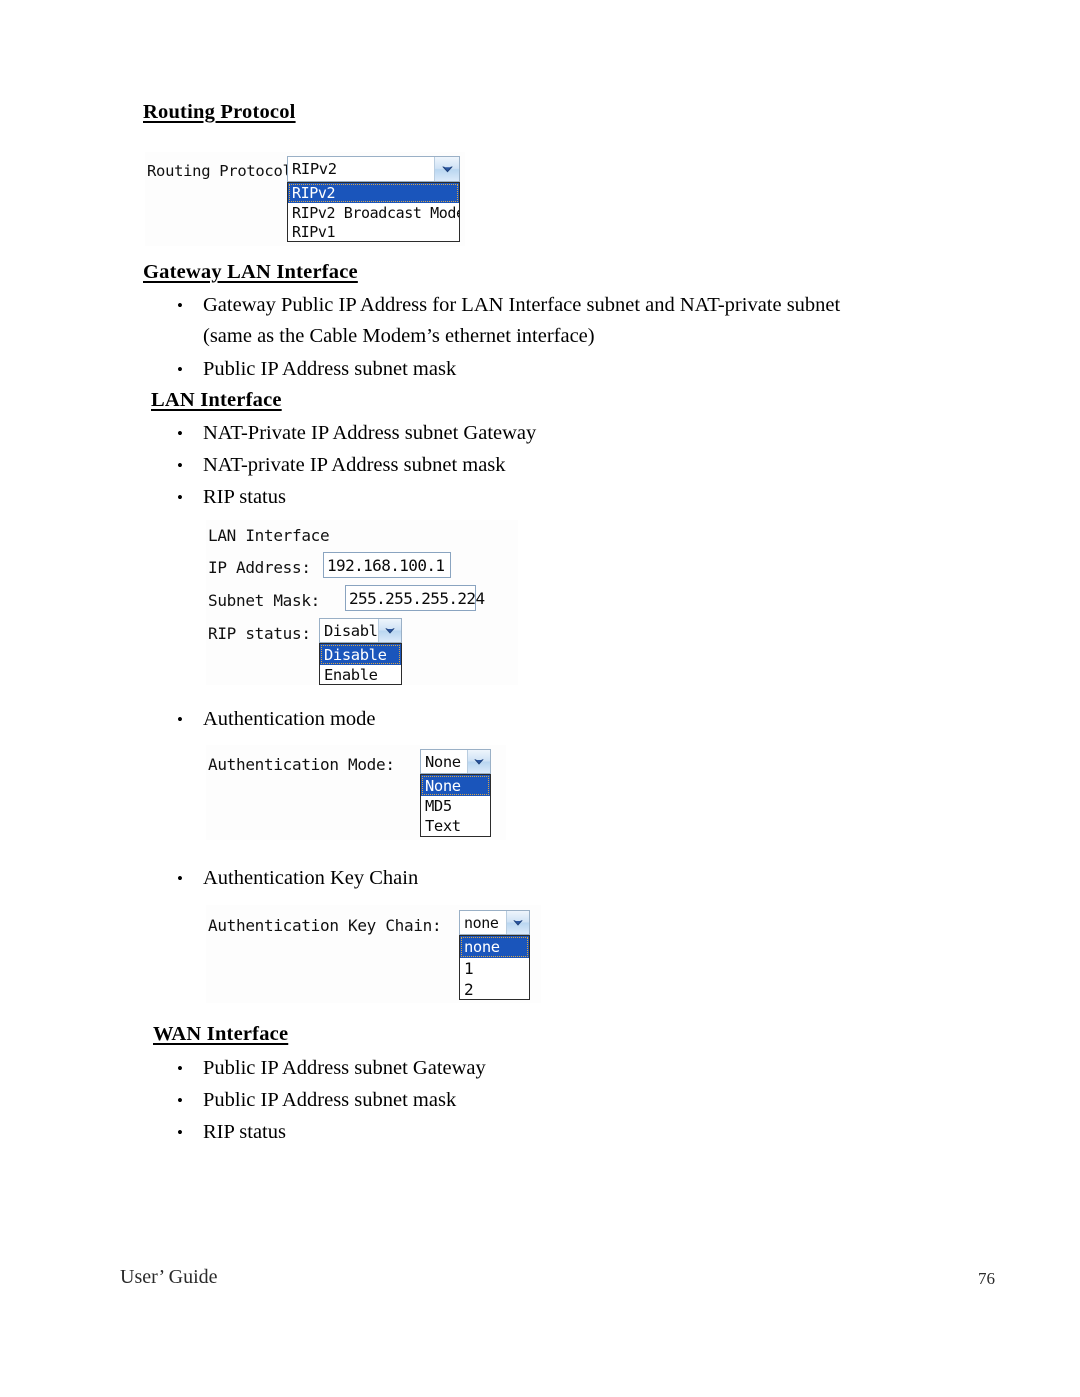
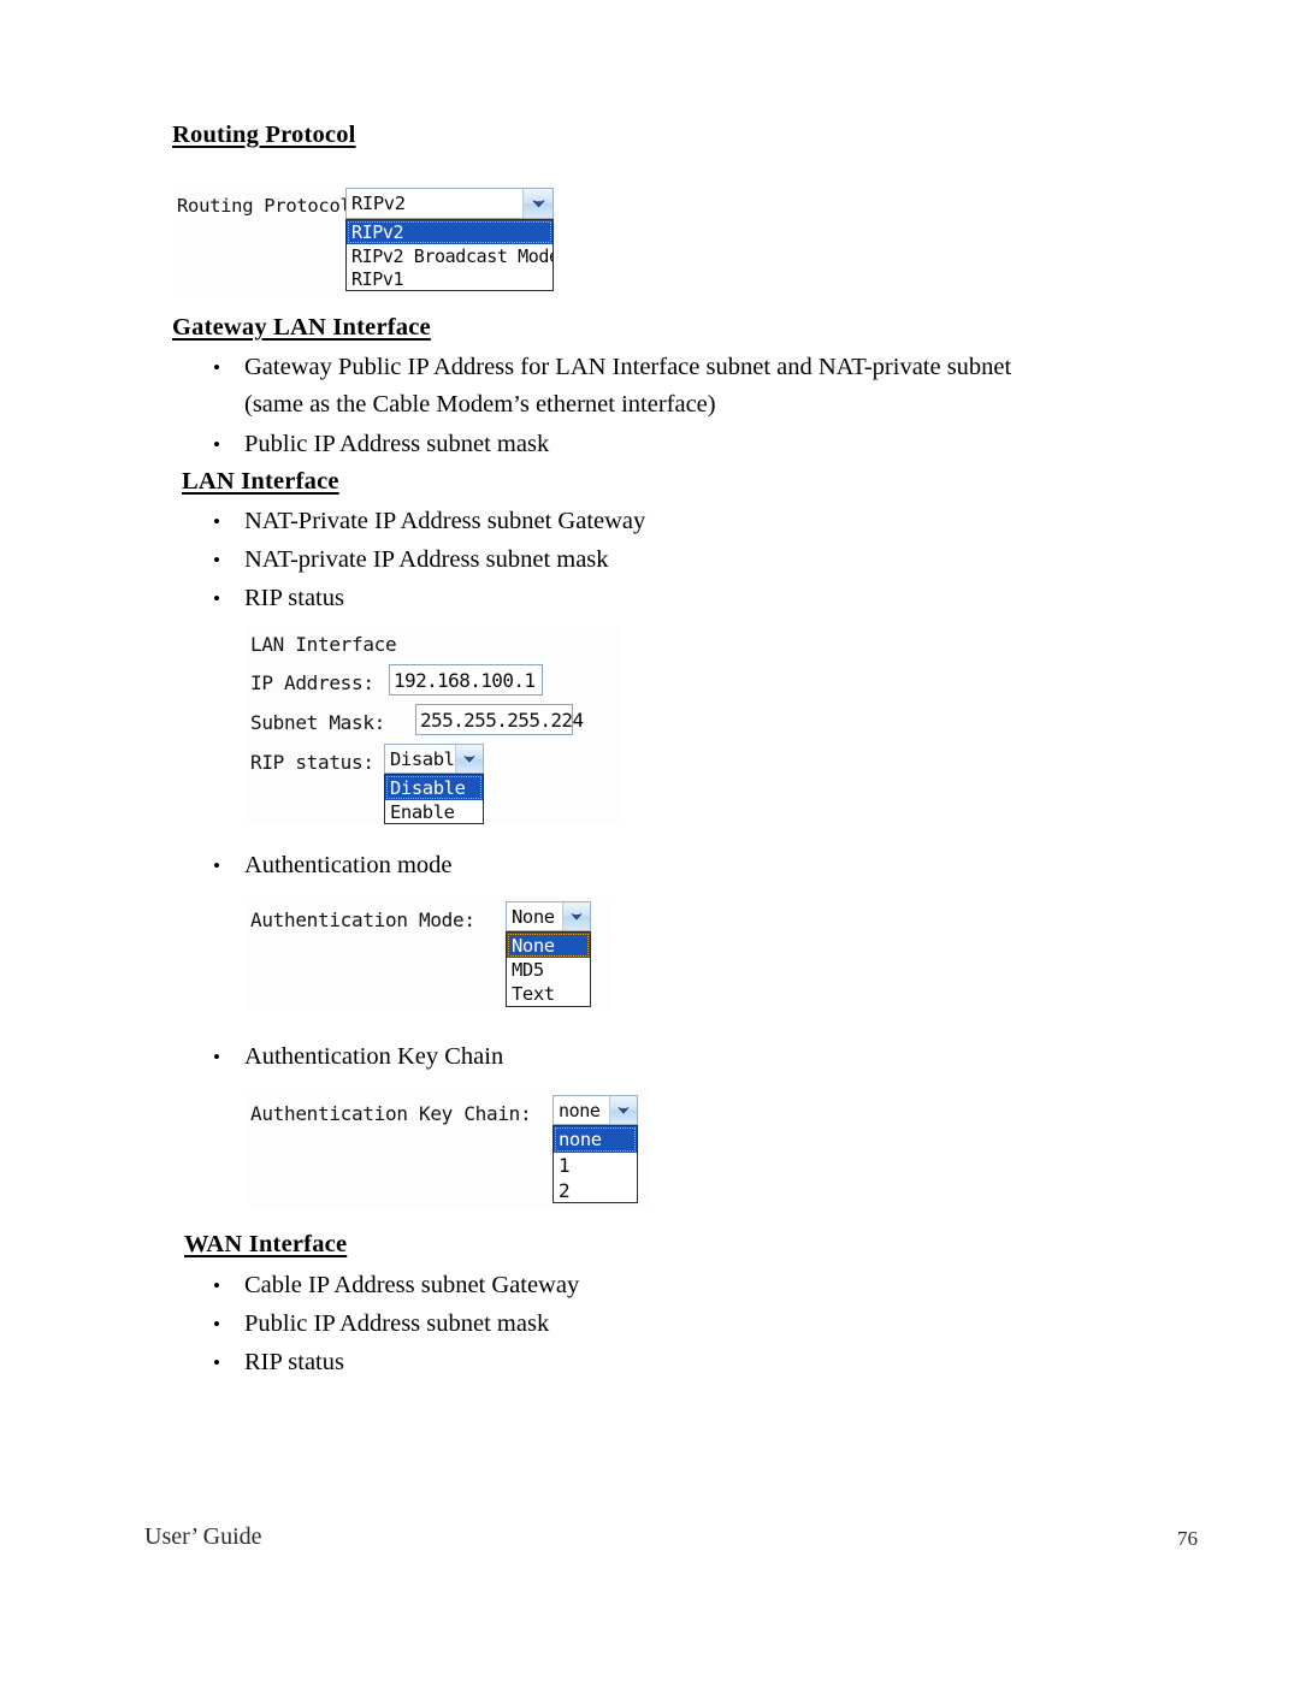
  Routing Protocol
  Routing Protoco
  RIPv2
  RIPv2
  RIPv2 Broadcast Mod
  RIPv1
  Gateway LAN Interface
  • Gateway Public IP Address for LAN Interface subnet and NAT-private subnet
  (same as the Cable Modem’s ethernet interface)
  • Public IP Address subnet mask
  LAN Interface
  • NAT-Private IP Address subnet Gateway
  • NAT-private IP Address subnet mask
  • RIP status
  LAN Interface
  IP Address:
  192.168.100.1
  Subnet Mask:
  255.255.255.224
  RIP status:
  Disabl
  Disable
  Enable
  • Authentication mode
  Authentication Mode:
  None
  None
  MD5
  Text
  • Authentication Key Chain
  Authentication Key Chain:
  none
  none
  1
  2
  WAN Interface
- • Public IP Address subnet Gateway
+ • Cable IP Address subnet Gateway
  • Public IP Address subnet mask
  • RIP status
  User’ Guide
  76
